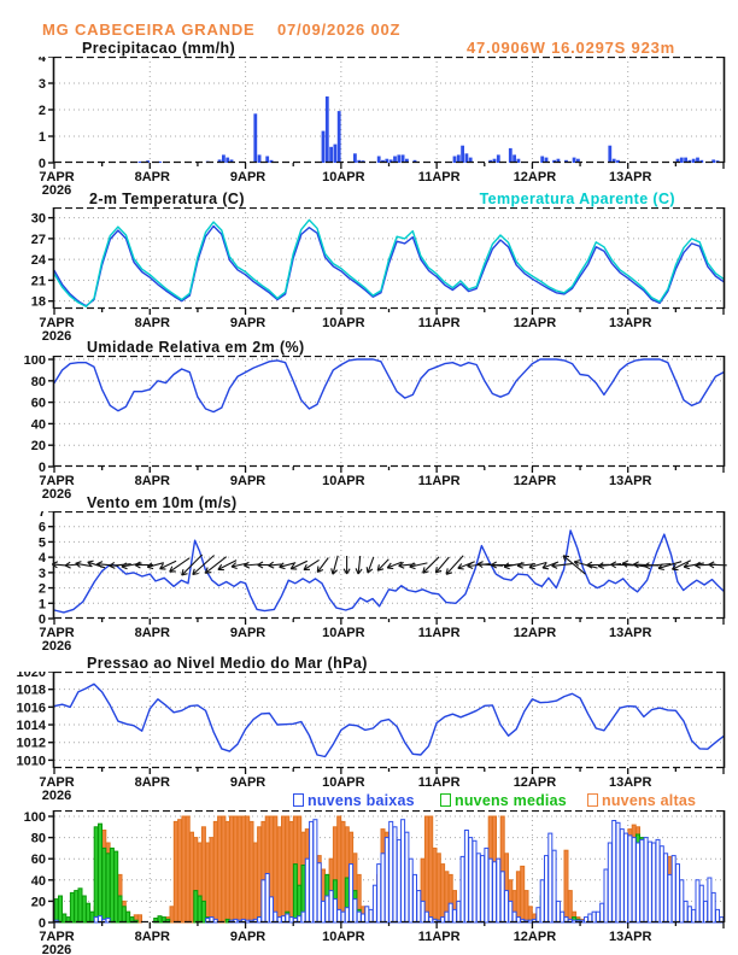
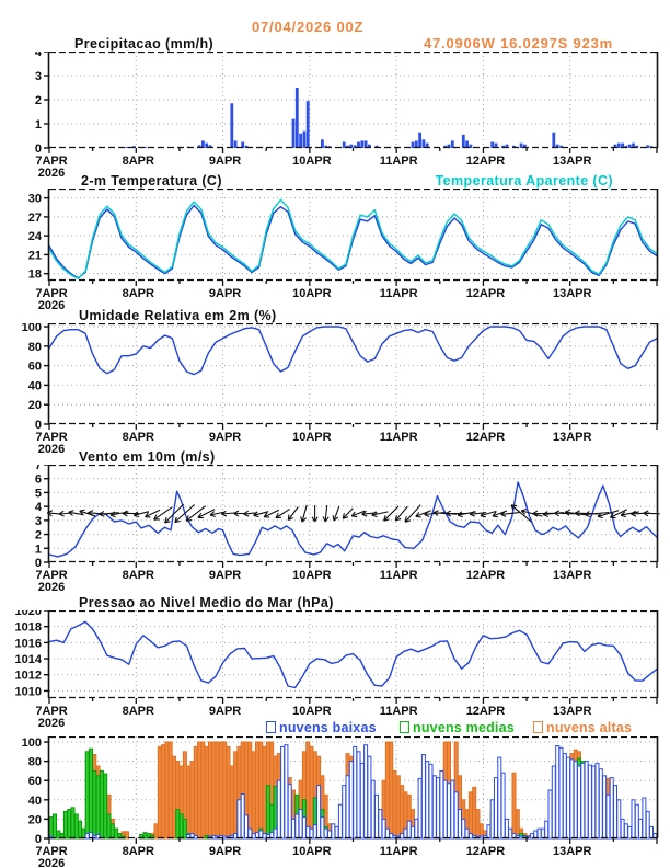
- MG CABECEIRA GRANDE
- 07/09/2026 00Z
+ 07/04/2026 00Z
  47.0906W 16.0297S 923m
  Precipitacao (mm/h)
  2-m Temperatura (C)
  Temperatura Aparente (C)
  Umidade Relativa em 2m (%)
  Vento em 10m (m/s)
  Pressao ao Nivel Medio do Mar (hPa)
  nuvens baixas
  nuvens medias
  nuvens altas
  0
  1
  2
  3
  4
  7APR
  2026
  8APR
  9APR
  10APR
  11APR
  12APR
  13APR
  18
  21
  24
  27
  30
  7APR
  2026
  8APR
  9APR
  10APR
  11APR
  12APR
  13APR
  0
  20
  40
  60
  80
  100
  7APR
  2026
  8APR
  9APR
  10APR
  11APR
  12APR
  13APR
  0
  1
  2
  3
  4
  5
  6
  7
  7APR
  2026
  8APR
  9APR
  10APR
  11APR
  12APR
  13APR
  1010
  1012
  1014
  1016
  1018
  1020
  7APR
  2026
  8APR
  9APR
  10APR
  11APR
  12APR
  13APR
  0
  20
  40
  60
  80
  100
  7APR
  2026
  8APR
  9APR
  10APR
  11APR
  12APR
  13APR
